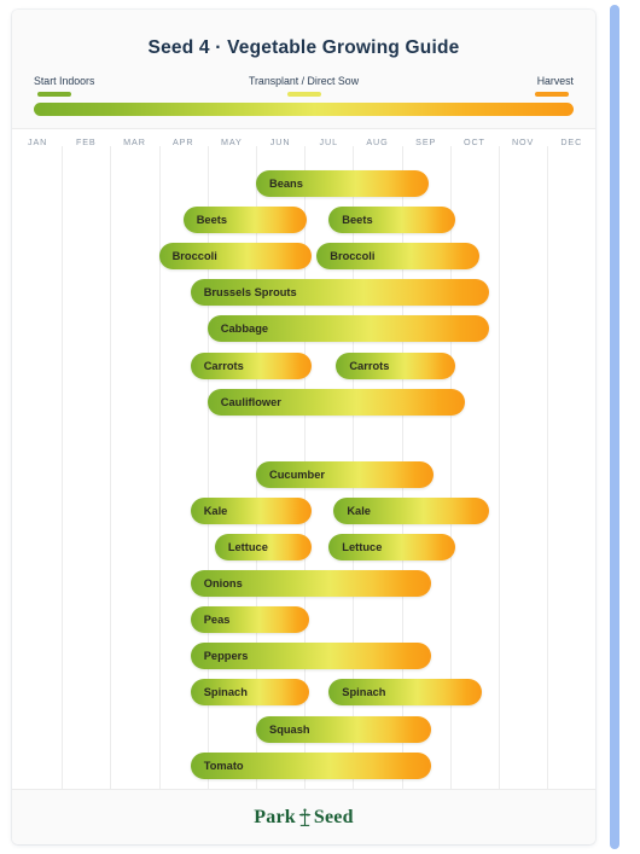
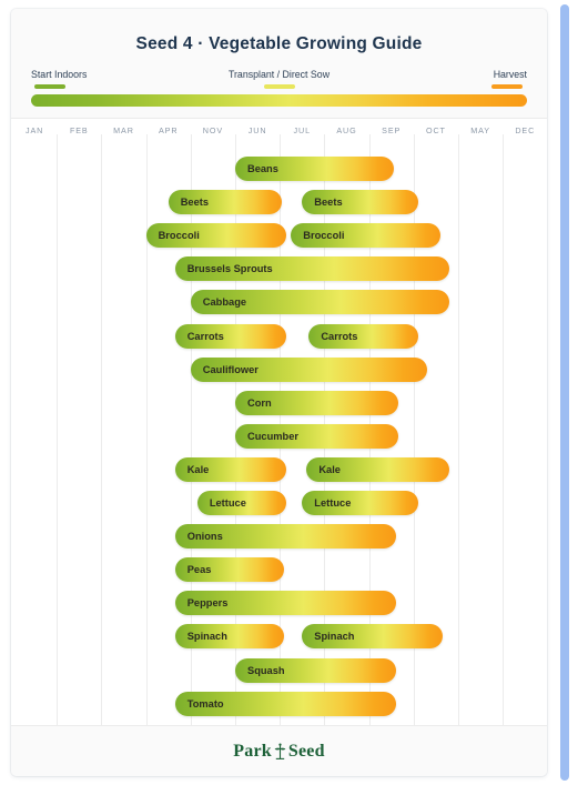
  Seed 4 · Vegetable Growing Guide
  Start Indoors
  Transplant / Direct Sow
  Harvest
  JAN
  FEB
  MAR
  APR
- MAY
+ NOV
  JUN
  JUL
  AUG
  SEP
  OCT
- NOV
+ MAY
  DEC
  Beans
  Beets
  Beets
  Broccoli
  Broccoli
  Brussels Sprouts
  Cabbage
  Carrots
  Carrots
  Cauliflower
+ Corn
  Cucumber
  Kale
  Kale
  Lettuce
  Lettuce
  Onions
  Peas
  Peppers
  Spinach
  Spinach
  Squash
  Tomato
  Park
  Seed
